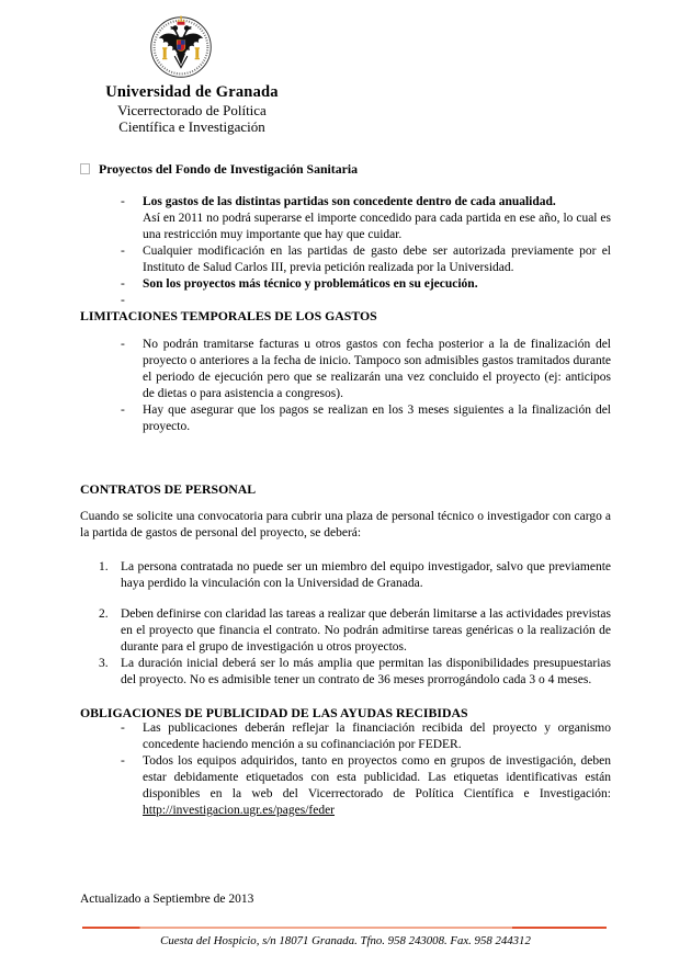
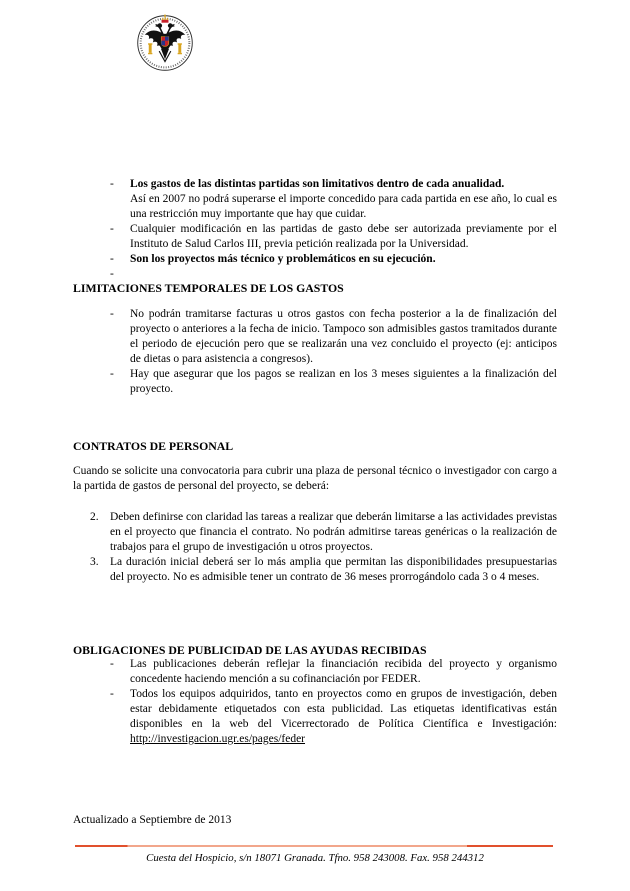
- Universidad de Granada
- Vicerrectorado de Política
- Científica e Investigación
- Proyectos del Fondo de Investigación Sanitaria
  -
- Los gastos de las distintas partidas son concedente dentro de cada anualidad.
+ Los gastos de las distintas partidas son limitativos dentro de cada anualidad.
- Así en 2011 no podrá superarse el importe concedido para cada partida en ese año, lo cual es una restricción muy importante que hay que cuidar.
+ Así en 2007 no podrá superarse el importe concedido para cada partida en ese año, lo cual es una restricción muy importante que hay que cuidar.
  -
  Cualquier modificación en las partidas de gasto debe ser autorizada previamente por el Instituto de Salud Carlos III, previa petición realizada por la Universidad.
  -
  Son los proyectos más técnico y problemáticos en su ejecución.
  -
  LIMITACIONES TEMPORALES DE LOS GASTOS
  -
  No podrán tramitarse facturas u otros gastos con fecha posterior a la de finalización del proyecto o anteriores a la fecha de inicio. Tampoco son admisibles gastos tramitados durante el periodo de ejecución pero que se realizarán una vez concluido el proyecto (ej: anticipos de dietas o para asistencia a congresos).
  -
  Hay que asegurar que los pagos se realizan en los 3 meses siguientes a la finalización del proyecto.
  CONTRATOS DE PERSONAL
  Cuando se solicite una convocatoria para cubrir una plaza de personal técnico o investigador con cargo a la partida de gastos de personal del proyecto, se deberá:
- 1.
- La persona contratada no puede ser un miembro del equipo investigador, salvo que previamente haya perdido la vinculación con la Universidad de Granada.
  2.
- Deben definirse con claridad las tareas a realizar que deberán limitarse a las actividades previstas en el proyecto que financia el contrato. No podrán admitirse tareas genéricas o la realización de durante para el grupo de investigación u otros proyectos.
+ Deben definirse con claridad las tareas a realizar que deberán limitarse a las actividades previstas en el proyecto que financia el contrato. No podrán admitirse tareas genéricas o la realización de trabajos para el grupo de investigación u otros proyectos.
  3.
  La duración inicial deberá ser lo más amplia que permitan las disponibilidades presupuestarias del proyecto. No es admisible tener un contrato de 36 meses prorrogándolo cada 3 o 4 meses.
  OBLIGACIONES DE PUBLICIDAD DE LAS AYUDAS RECIBIDAS
  -
  Las publicaciones deberán reflejar la financiación recibida del proyecto y organismo concedente haciendo mención a su cofinanciación por FEDER.
  -
  Todos los equipos adquiridos, tanto en proyectos como en grupos de investigación, deben estar debidamente etiquetados con esta publicidad. Las etiquetas identificativas están disponibles en la web del Vicerrectorado de Política Científica e Investigación: http://investigacion.ugr.es/pages/feder
  Actualizado a Septiembre de 2013
  Cuesta del Hospicio, s/n 18071 Granada. Tfno. 958 243008. Fax. 958 244312
